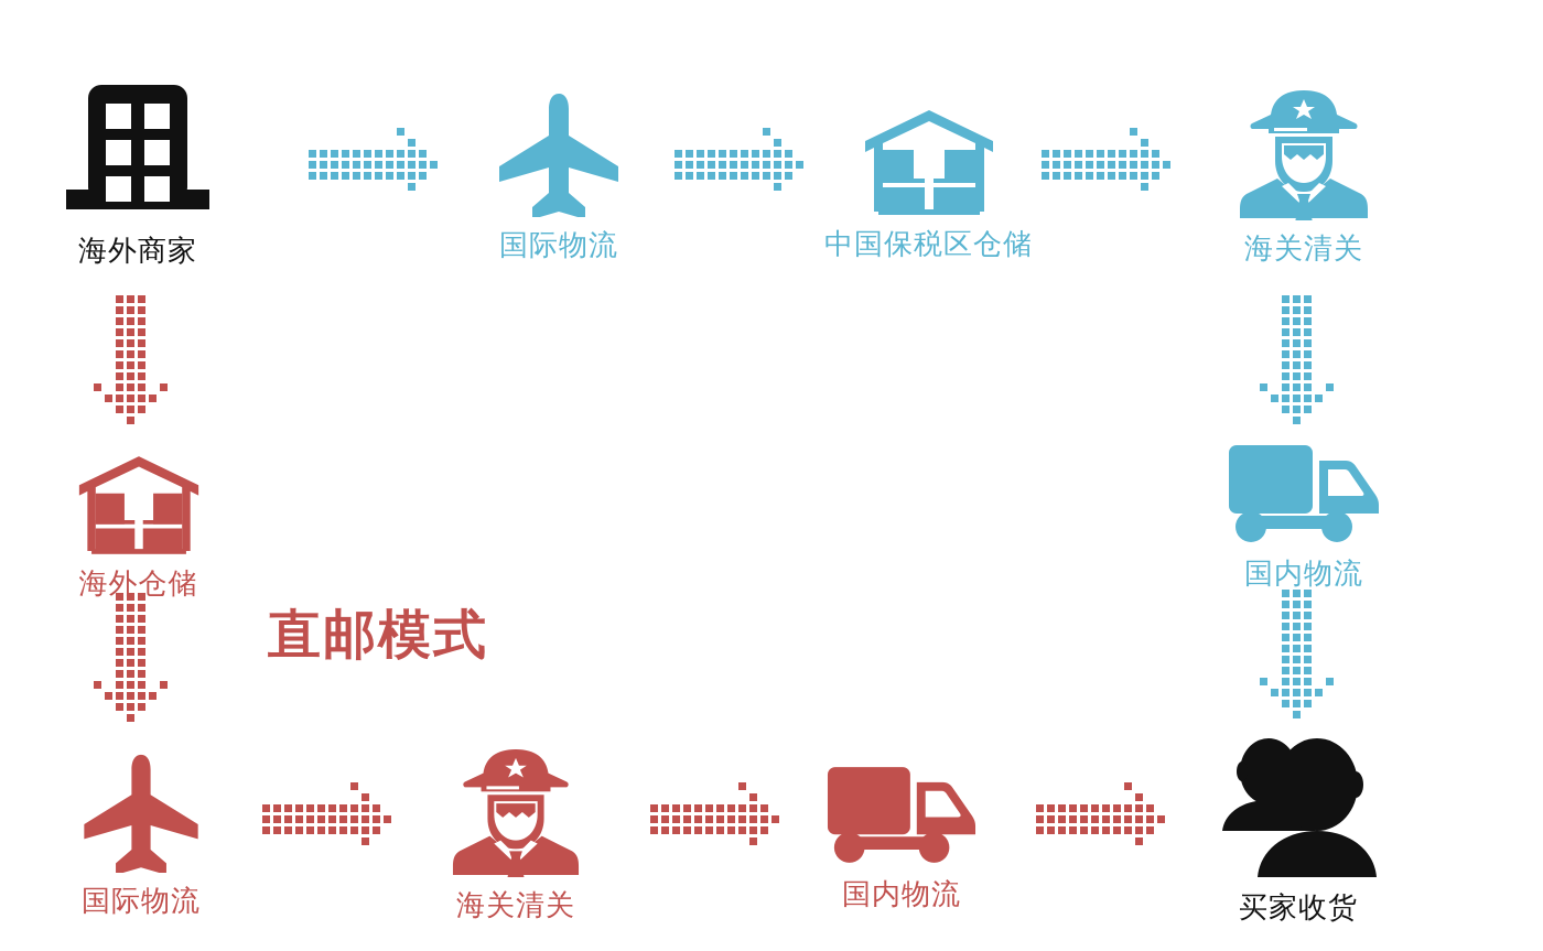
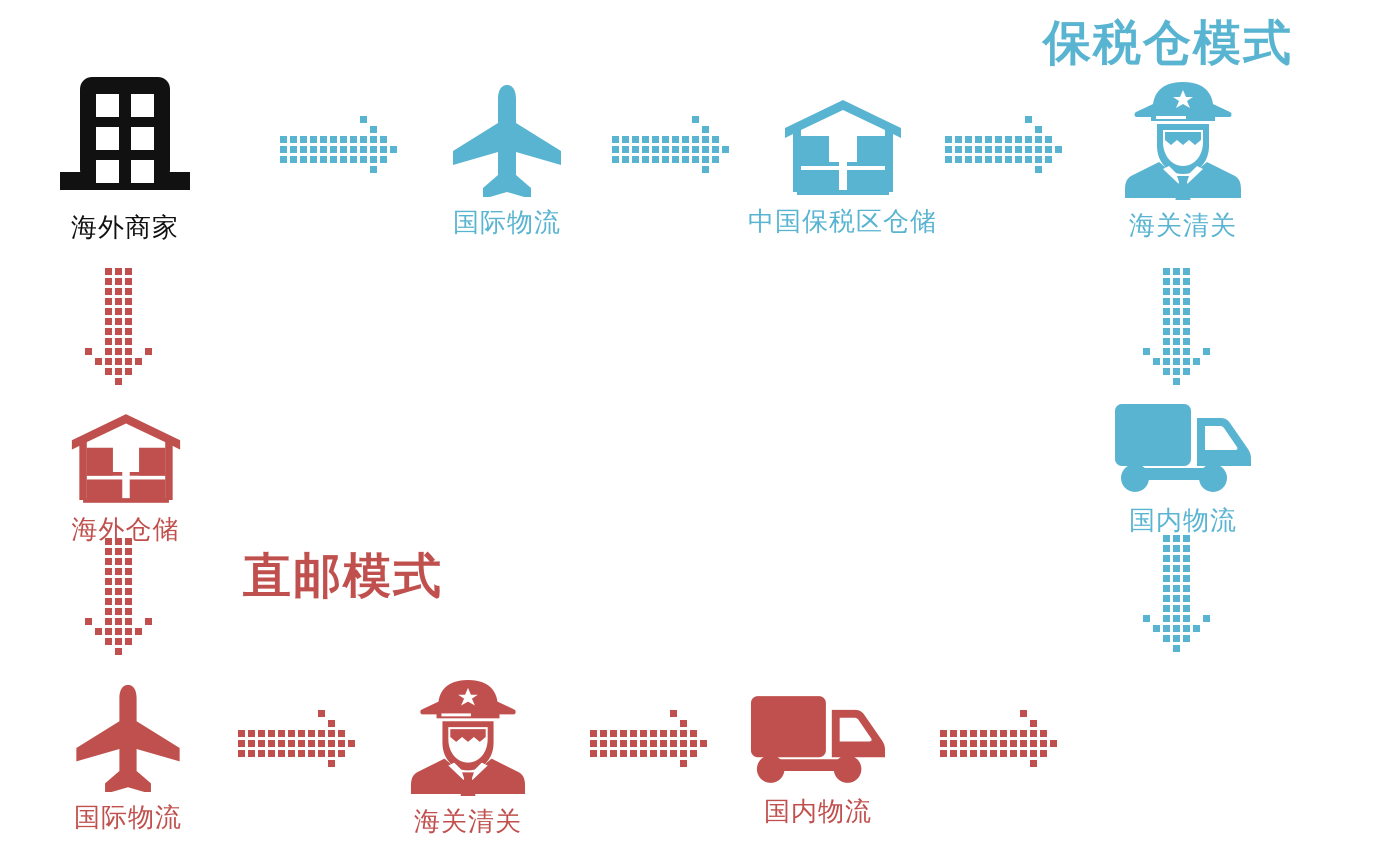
+ 保税仓模式
  直邮模式
  海外商家
  国际物流
  中国保税区仓储
  海关清关
  海外仓储
  国内物流
  国际物流
  海关清关
  国内物流
- 买家收货
